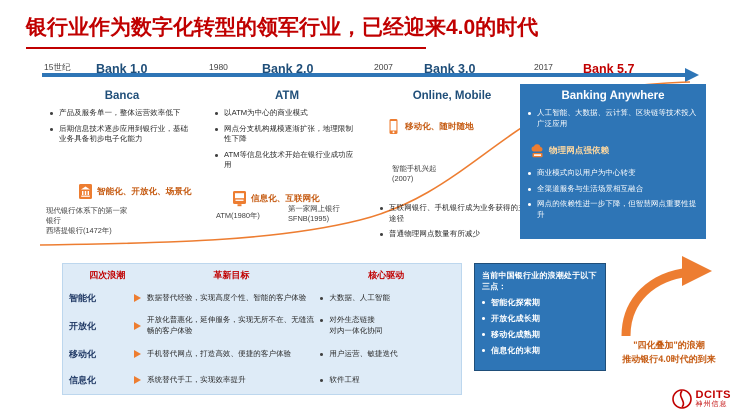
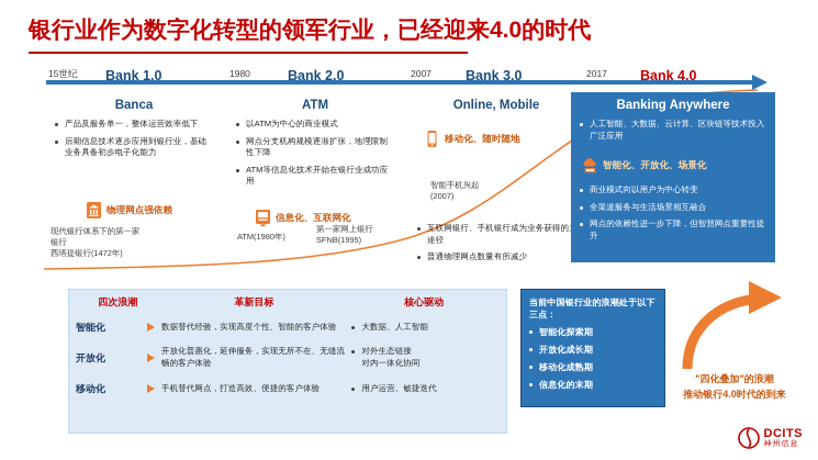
  银行业作为数字化转型的领军行业，已经迎来4.0的时代
  15世纪
  Bank 1.0
  1980
  Bank 2.0
  2007
  Bank 3.0
  2017
- Bank 5.7
+ Bank 4.0
  Banca
  产品及服务单一，整体运营效率低下
  后期信息技术逐步应用到银行业，基础业务具备初步电子化能力
- 智能化、开放化、场景化
+ 物理网点强依赖
  现代银行体系下的第一家银行
  西塔提银行(1472年)
  ATM
  以ATM为中心的商业模式
  网点分支机构规模逐渐扩张，地理限制性下降
  ATM等信息化技术开始在银行业成功应用
  信息化、互联网化
  ATM(1980年)
  第一家网上银行
  SFNB(1995)
  Online, Mobile
  移动化、随时随地
  智能手机兴起
  (2007)
  互联网银行、手机银行成为业务获得的途径
  普通物理网点数量有所减少
  Banking Anywhere
  人工智能、大数据、云计算、区块链等技术投入广泛应用
- 物理网点强依赖
+ 智能化、开放化、场景化
  商业模式向以用户为中心转变
  全渠道服务与生活场景相互融合
  网点的依赖性进一步下降，但智慧网点重要性提升
  四次浪潮
  革新目标
  核心驱动
  智能化
  数据替代经验，实现高度个性、智能的客户体验
  大数据、人工智能
  开放化
  开放化普惠化，延伸服务，实现无所不在、无缝流畅的客户体验
  对外生态链接
  对内一体化协同
  移动化
  手机替代网点，打造高效、便捷的客户体验
  用户运营、敏捷迭代
- 信息化
- 系统替代手工，实现效率提升
- 软件工程
  当前中国银行业的浪潮处于以下三点：
  智能化探索期
  开放化成长期
  移动化成熟期
  信息化的末期
  "四化叠加"的浪潮
  推动银行4.0时代的到来
  DCITS
